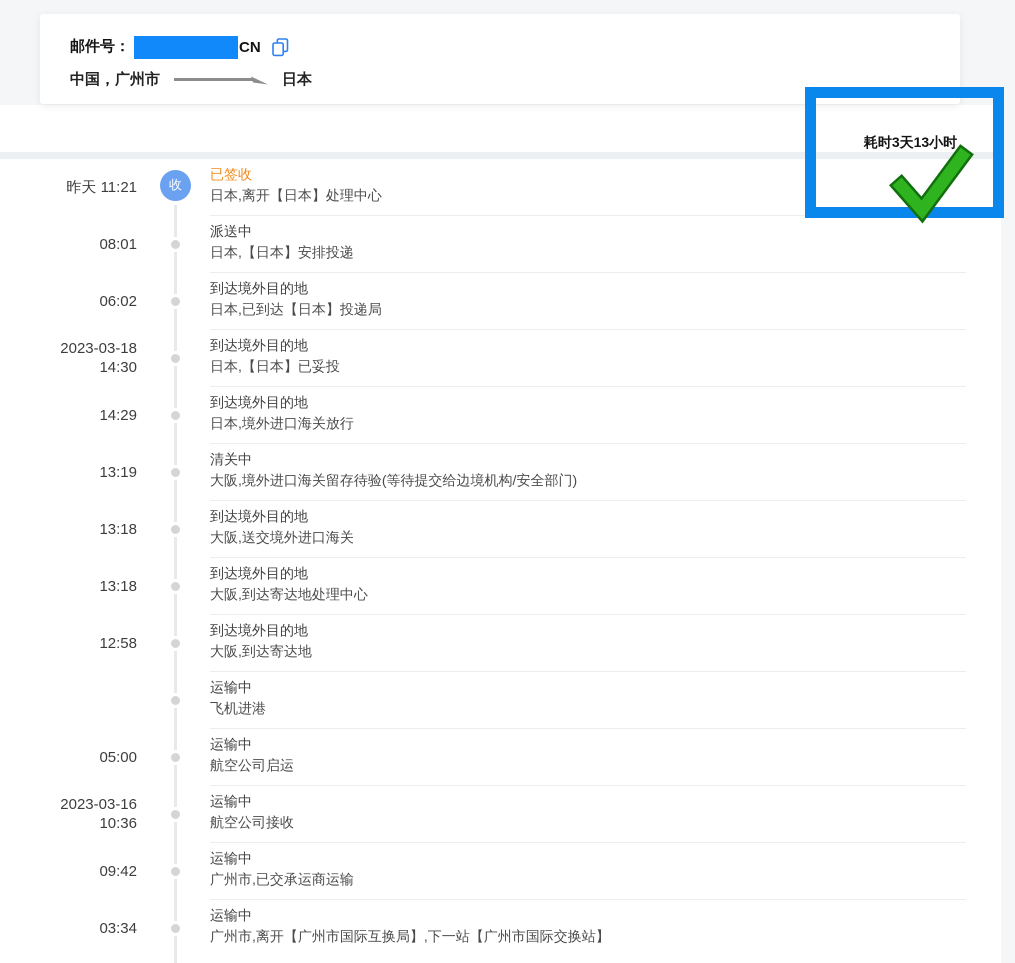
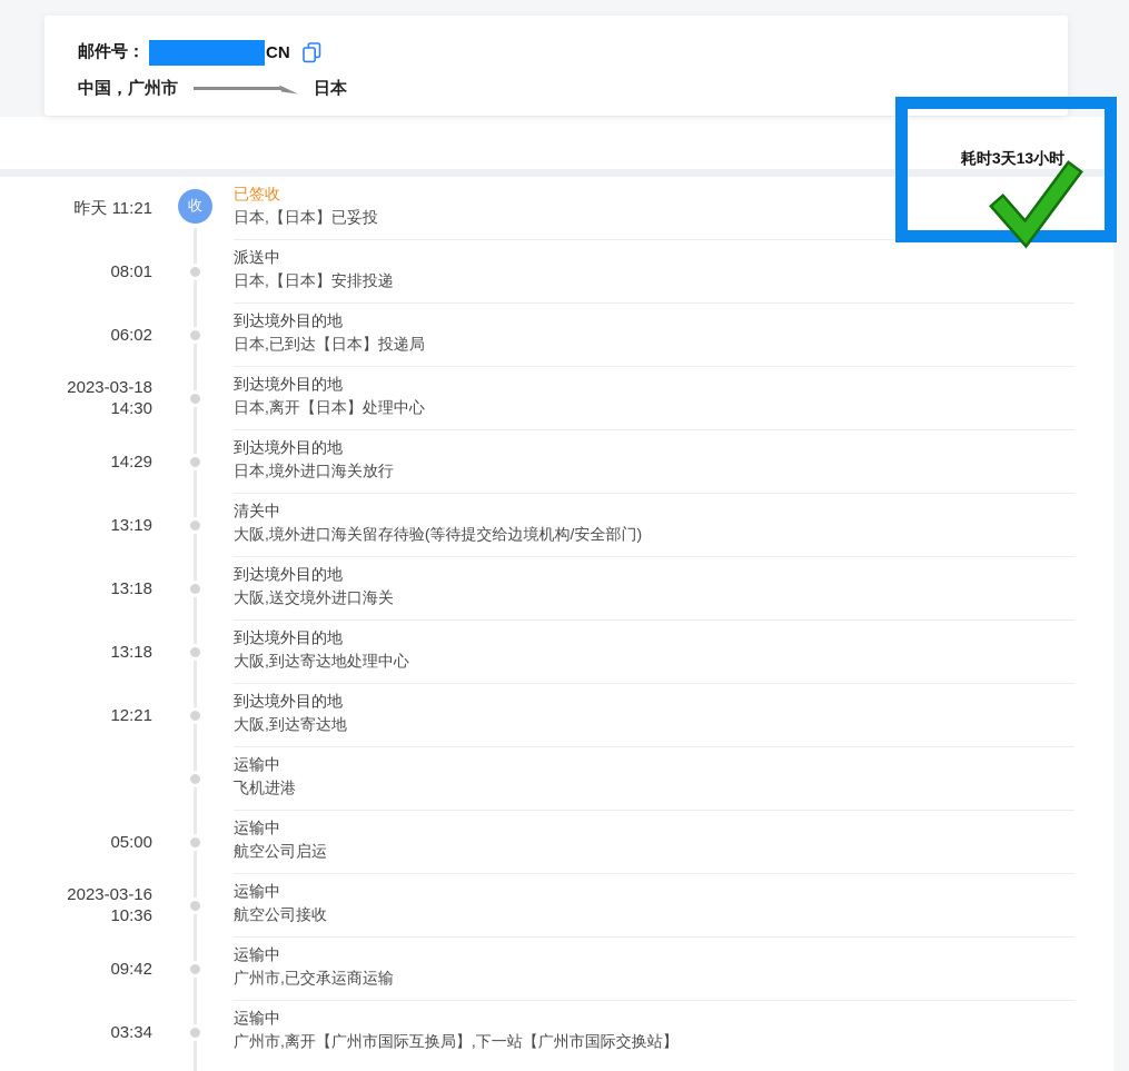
  邮件号：
  CN
  中国，广州市
  日本
  昨天 11:21
  收
  已签收
- 日本,离开【日本】处理中心
+ 日本,【日本】已妥投
  08:01
  派送中
  日本,【日本】安排投递
  06:02
  到达境外目的地
  日本,已到达【日本】投递局
  2023-03-18
  14:30
  到达境外目的地
- 日本,【日本】已妥投
+ 日本,离开【日本】处理中心
  14:29
  到达境外目的地
  日本,境外进口海关放行
  13:19
  清关中
  大阪,境外进口海关留存待验(等待提交给边境机构/安全部门)
  13:18
  到达境外目的地
  大阪,送交境外进口海关
  13:18
  到达境外目的地
  大阪,到达寄达地处理中心
- 12:58
+ 12:21
  到达境外目的地
  大阪,到达寄达地
  运输中
  飞机进港
  05:00
  运输中
  航空公司启运
  2023-03-16
  10:36
  运输中
  航空公司接收
  09:42
  运输中
  广州市,已交承运商运输
  03:34
  运输中
  广州市,离开【广州市国际互换局】,下一站【广州市国际交换站】
  耗时3天13小时
